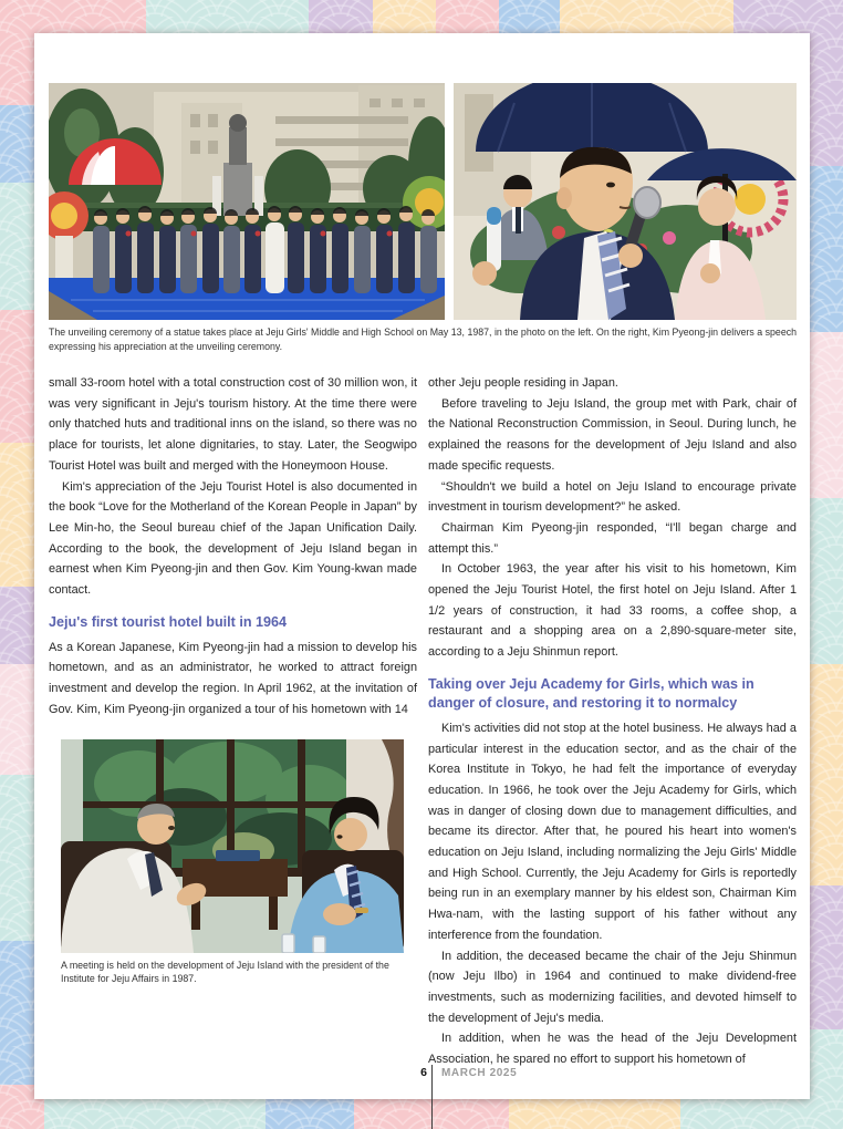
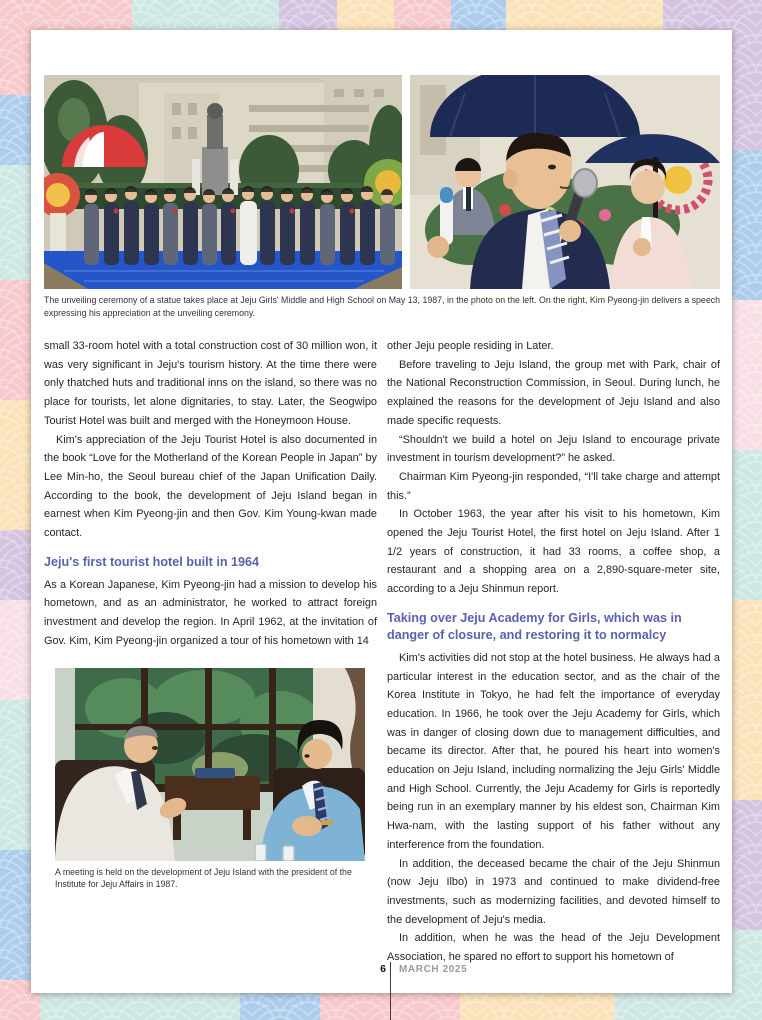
  The unveiling ceremony of a statue takes place at Jeju Girls' Middle and High School on May 13, 1987, in the photo on the left. On the right, Kim Pyeong-jin delivers a speech expressing his appreciation at the unveiling ceremony.
  small 33-room hotel with a total construction cost of 30 million won, it was very significant in Jeju's tourism history. At the time there were only thatched huts and traditional inns on the island, so there was no place for tourists, let alone dignitaries, to stay. Later, the Seogwipo Tourist Hotel was built and merged with the Honeymoon House.
  Kim's appreciation of the Jeju Tourist Hotel is also documented in the book “Love for the Motherland of the Korean People in Japan” by Lee Min-ho, the Seoul bureau chief of the Japan Unification Daily. According to the book, the development of Jeju Island began in earnest when Kim Pyeong-jin and then Gov. Kim Young-kwan made contact.
  Jeju's first tourist hotel built in 1964
  As a Korean Japanese, Kim Pyeong-jin had a mission to develop his hometown, and as an administrator, he worked to attract foreign investment and develop the region. In April 1962, at the invitation of Gov. Kim, Kim Pyeong-jin organized a tour of his hometown with 14
  A meeting is held on the development of Jeju Island with the president of the Institute for Jeju Affairs in 1987.
- other Jeju people residing in Japan.
+ other Jeju people residing in Later.
  Before traveling to Jeju Island, the group met with Park, chair of the National Reconstruction Commission, in Seoul. During lunch, he explained the reasons for the development of Jeju Island and also made specific requests.
  “Shouldn't we build a hotel on Jeju Island to encourage private investment in tourism development?” he asked.
- Chairman Kim Pyeong-jin responded, “I'll began charge and attempt this.”
+ Chairman Kim Pyeong-jin responded, “I'll take charge and attempt this.”
  In October 1963, the year after his visit to his hometown, Kim opened the Jeju Tourist Hotel, the first hotel on Jeju Island. After 1 1/2 years of construction, it had 33 rooms, a coffee shop, a restaurant and a shopping area on a 2,890-square-meter site, according to a Jeju Shinmun report.
  Taking over Jeju Academy for Girls, which was in danger of closure, and restoring it to normalcy
  Kim's activities did not stop at the hotel business. He always had a particular interest in the education sector, and as the chair of the Korea Institute in Tokyo, he had felt the importance of everyday education. In 1966, he took over the Jeju Academy for Girls, which was in danger of closing down due to management difficulties, and became its director. After that, he poured his heart into women's education on Jeju Island, including normalizing the Jeju Girls' Middle and High School. Currently, the Jeju Academy for Girls is reportedly being run in an exemplary manner by his eldest son, Chairman Kim Hwa-nam, with the lasting support of his father without any interference from the foundation.
- In addition, the deceased became the chair of the Jeju Shinmun (now Jeju Ilbo) in 1964 and continued to make dividend-free investments, such as modernizing facilities, and devoted himself to the development of Jeju's media.
+ In addition, the deceased became the chair of the Jeju Shinmun (now Jeju Ilbo) in 1973 and continued to make dividend-free investments, such as modernizing facilities, and devoted himself to the development of Jeju's media.
  In addition, when he was the head of the Jeju Development Association, he spared no effort to support his hometown of
  6
  MARCH 2025
